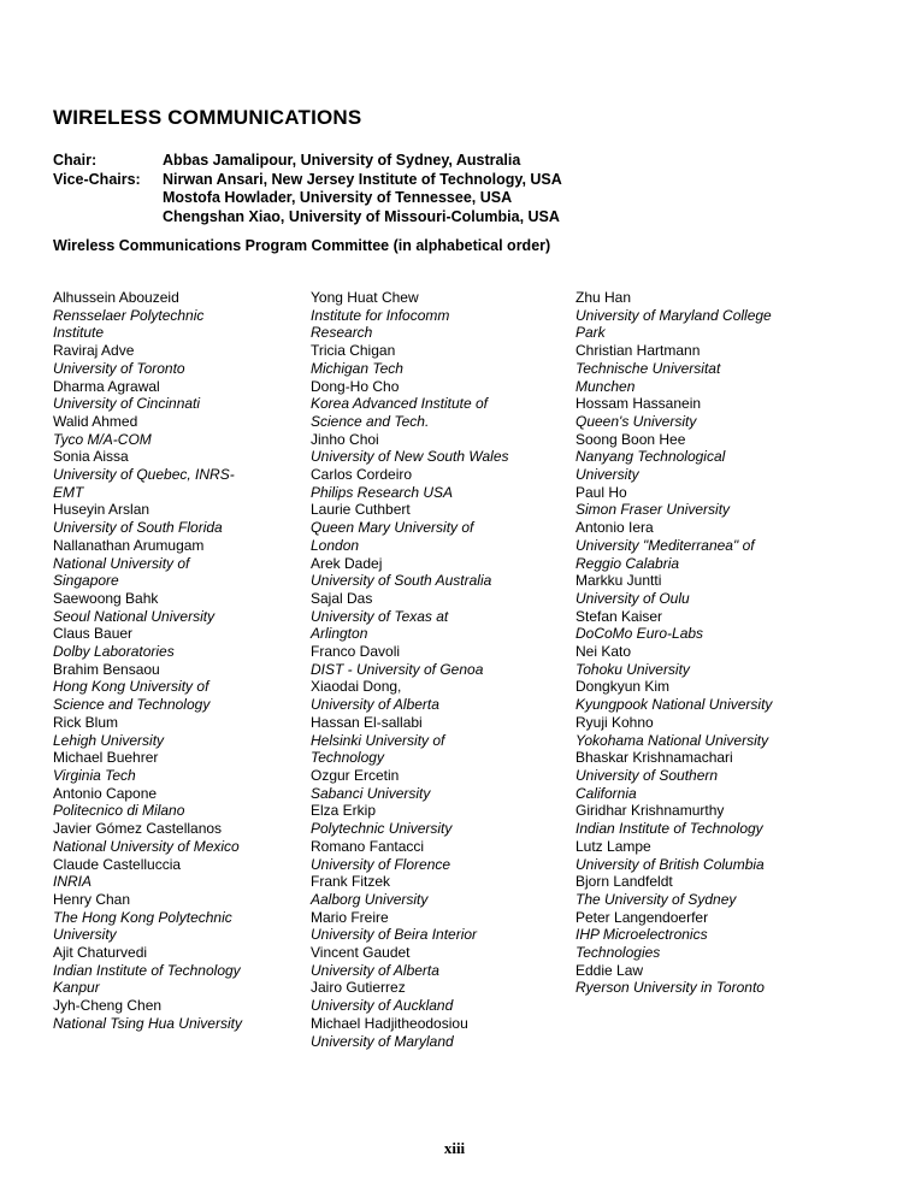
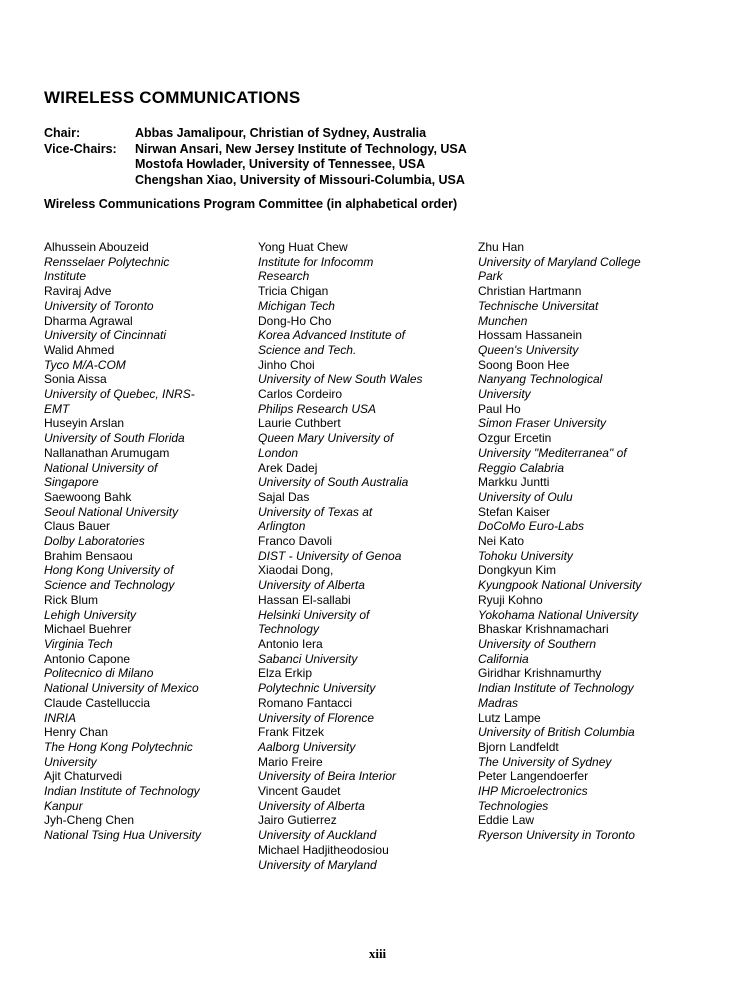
  WIRELESS COMMUNICATIONS
  Chair:
- Abbas Jamalipour, University of Sydney, Australia
+ Abbas Jamalipour, Christian of Sydney, Australia
  Vice-Chairs:
  Nirwan Ansari, New Jersey Institute of Technology, USA
  Mostofa Howlader, University of Tennessee, USA
  Chengshan Xiao, University of Missouri-Columbia, USA
  Wireless Communications Program Committee (in alphabetical order)
  Alhussein Abouzeid
  Rensselaer Polytechnic
  Institute
  Raviraj Adve
  University of Toronto
  Dharma Agrawal
  University of Cincinnati
  Walid Ahmed
  Tyco M/A-COM
  Sonia Aissa
  University of Quebec, INRS-
  EMT
  Huseyin Arslan
  University of South Florida
  Nallanathan Arumugam
  National University of
  Singapore
  Saewoong Bahk
  Seoul National University
  Claus Bauer
  Dolby Laboratories
  Brahim Bensaou
  Hong Kong University of
  Science and Technology
  Rick Blum
  Lehigh University
  Michael Buehrer
  Virginia Tech
  Antonio Capone
  Politecnico di Milano
- Javier Gómez Castellanos
  National University of Mexico
  Claude Castelluccia
  INRIA
  Henry Chan
  The Hong Kong Polytechnic
  University
  Ajit Chaturvedi
  Indian Institute of Technology
  Kanpur
  Jyh-Cheng Chen
  National Tsing Hua University
  Yong Huat Chew
  Institute for Infocomm
  Research
  Tricia Chigan
  Michigan Tech
  Dong-Ho Cho
  Korea Advanced Institute of
  Science and Tech.
  Jinho Choi
  University of New South Wales
  Carlos Cordeiro
  Philips Research USA
  Laurie Cuthbert
  Queen Mary University of
  London
  Arek Dadej
  University of South Australia
  Sajal Das
  University of Texas at
  Arlington
  Franco Davoli
  DIST - University of Genoa
  Xiaodai Dong,
  University of Alberta
  Hassan El-sallabi
  Helsinki University of
  Technology
- Ozgur Ercetin
+ Antonio Iera
  Sabanci University
  Elza Erkip
  Polytechnic University
  Romano Fantacci
  University of Florence
  Frank Fitzek
  Aalborg University
  Mario Freire
  University of Beira Interior
  Vincent Gaudet
  University of Alberta
  Jairo Gutierrez
  University of Auckland
  Michael Hadjitheodosiou
  University of Maryland
  Zhu Han
  University of Maryland College
  Park
  Christian Hartmann
  Technische Universitat
  Munchen
  Hossam Hassanein
  Queen's University
  Soong Boon Hee
  Nanyang Technological
  University
  Paul Ho
  Simon Fraser University
- Antonio Iera
+ Ozgur Ercetin
  University "Mediterranea" of
  Reggio Calabria
  Markku Juntti
  University of Oulu
  Stefan Kaiser
  DoCoMo Euro-Labs
  Nei Kato
  Tohoku University
  Dongkyun Kim
  Kyungpook National University
  Ryuji Kohno
  Yokohama National University
  Bhaskar Krishnamachari
  University of Southern
  California
  Giridhar Krishnamurthy
  Indian Institute of Technology
+ Madras
  Lutz Lampe
  University of British Columbia
  Bjorn Landfeldt
  The University of Sydney
  Peter Langendoerfer
  IHP Microelectronics
  Technologies
  Eddie Law
  Ryerson University in Toronto
  xiii
